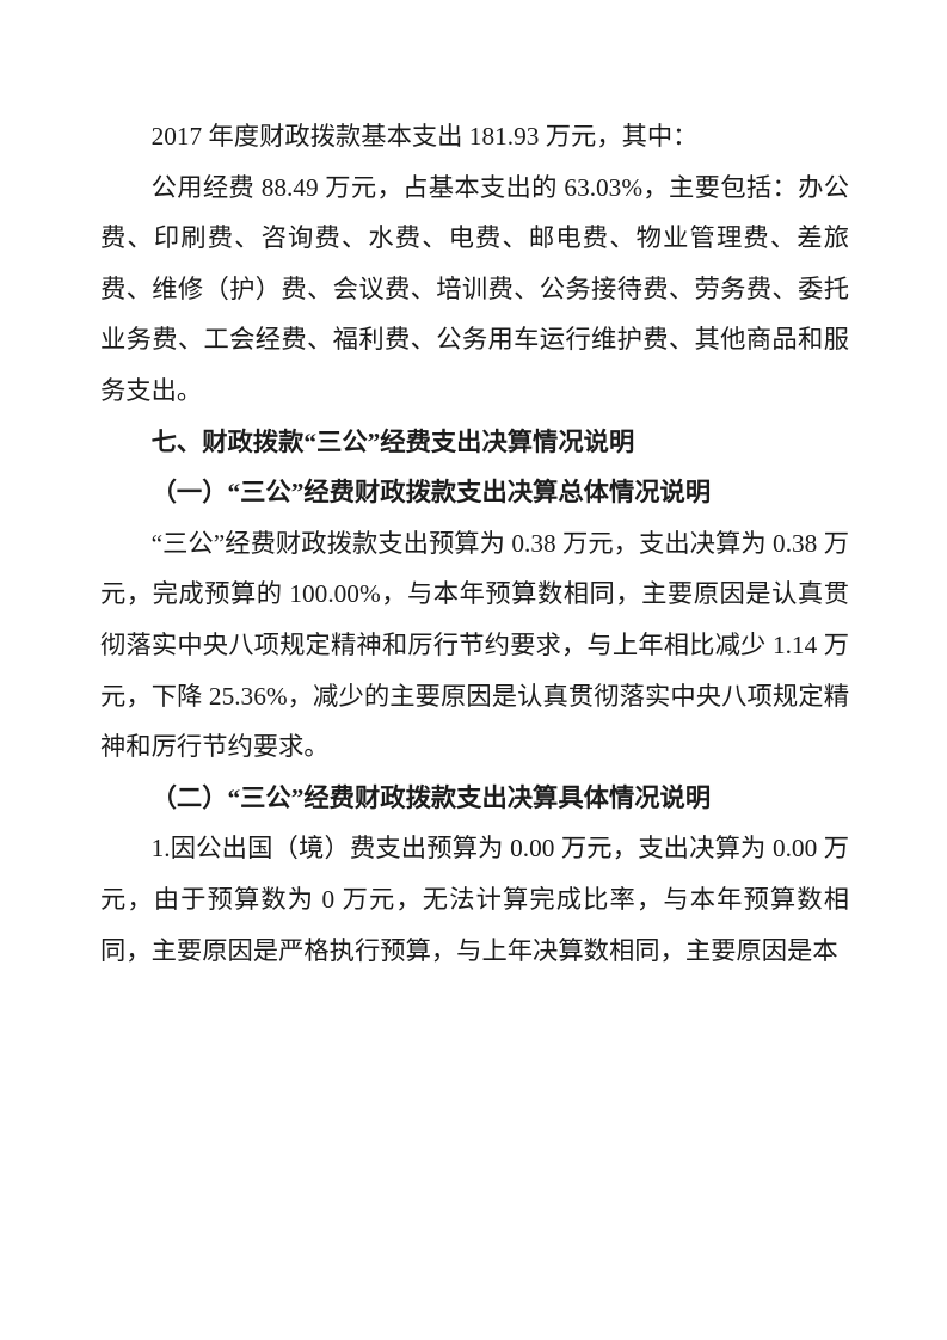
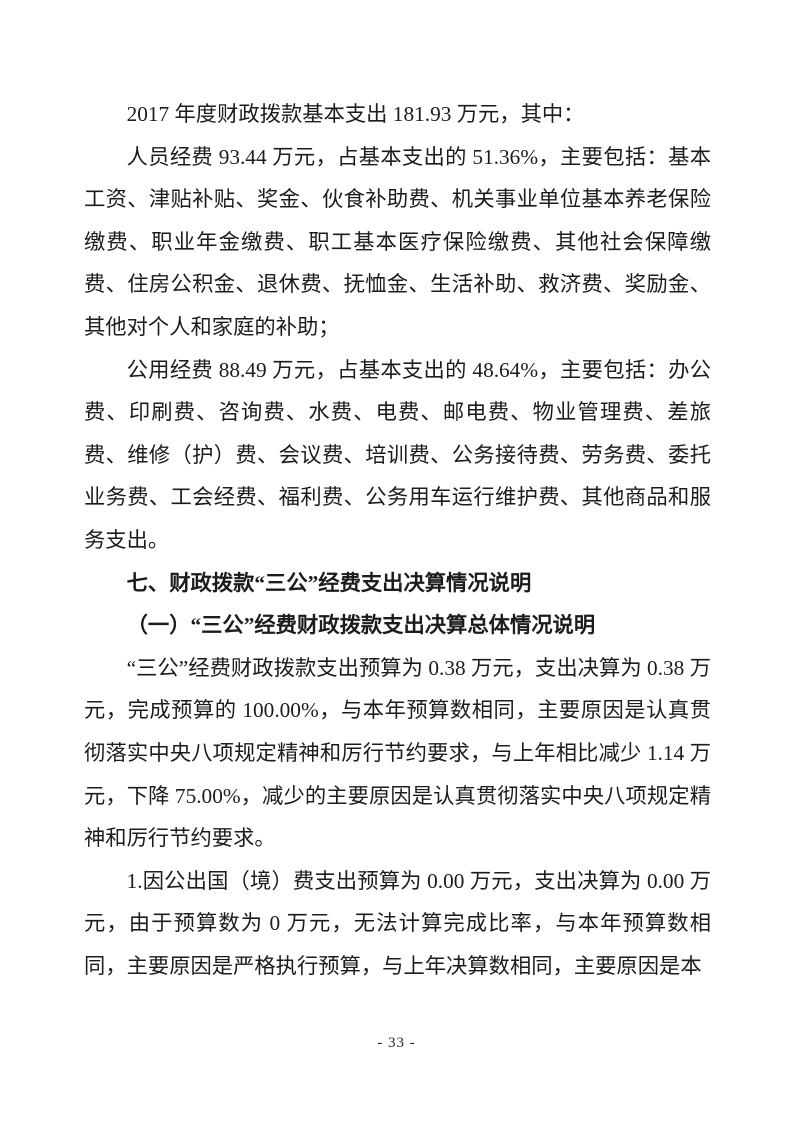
  2017 年度财政拨款基本支出 181.93 万元，其中：
+ 人员经费 93.44 万元，占基本支出的 51.36%，主要包括：基本工资、津贴补贴、奖金、伙食补助费、机关事业单位基本养老保险缴费、职业年金缴费、职工基本医疗保险缴费、其他社会保障缴费、住房公积金、退休费、抚恤金、生活补助、救济费、奖励金、其他对个人和家庭的补助；
- 公用经费 88.49 万元，占基本支出的 63.03%，主要包括：办公费、印刷费、咨询费、水费、电费、邮电费、物业管理费、差旅费、维修（护）费、会议费、培训费、公务接待费、劳务费、委托业务费、工会经费、福利费、公务用车运行维护费、其他商品和服务支出。
+ 公用经费 88.49 万元，占基本支出的 48.64%，主要包括：办公费、印刷费、咨询费、水费、电费、邮电费、物业管理费、差旅费、维修（护）费、会议费、培训费、公务接待费、劳务费、委托业务费、工会经费、福利费、公务用车运行维护费、其他商品和服务支出。
  七、财政拨款“三公”经费支出决算情况说明
  （一）“三公”经费财政拨款支出决算总体情况说明
- “三公”经费财政拨款支出预算为 0.38 万元，支出决算为 0.38 万元，完成预算的 100.00%，与本年预算数相同，主要原因是认真贯彻落实中央八项规定精神和厉行节约要求，与上年相比减少 1.14 万元，下降 25.36%，减少的主要原因是认真贯彻落实中央八项规定精神和厉行节约要求。
+ “三公”经费财政拨款支出预算为 0.38 万元，支出决算为 0.38 万元，完成预算的 100.00%，与本年预算数相同，主要原因是认真贯彻落实中央八项规定精神和厉行节约要求，与上年相比减少 1.14 万元，下降 75.00%，减少的主要原因是认真贯彻落实中央八项规定精神和厉行节约要求。
- （二）“三公”经费财政拨款支出决算具体情况说明
  1.因公出国（境）费支出预算为 0.00 万元，支出决算为 0.00 万元，由于预算数为 0 万元，无法计算完成比率，与本年预算数相同，主要原因是严格执行预算，与上年决算数相同，主要原因是本
+ - 33 -
